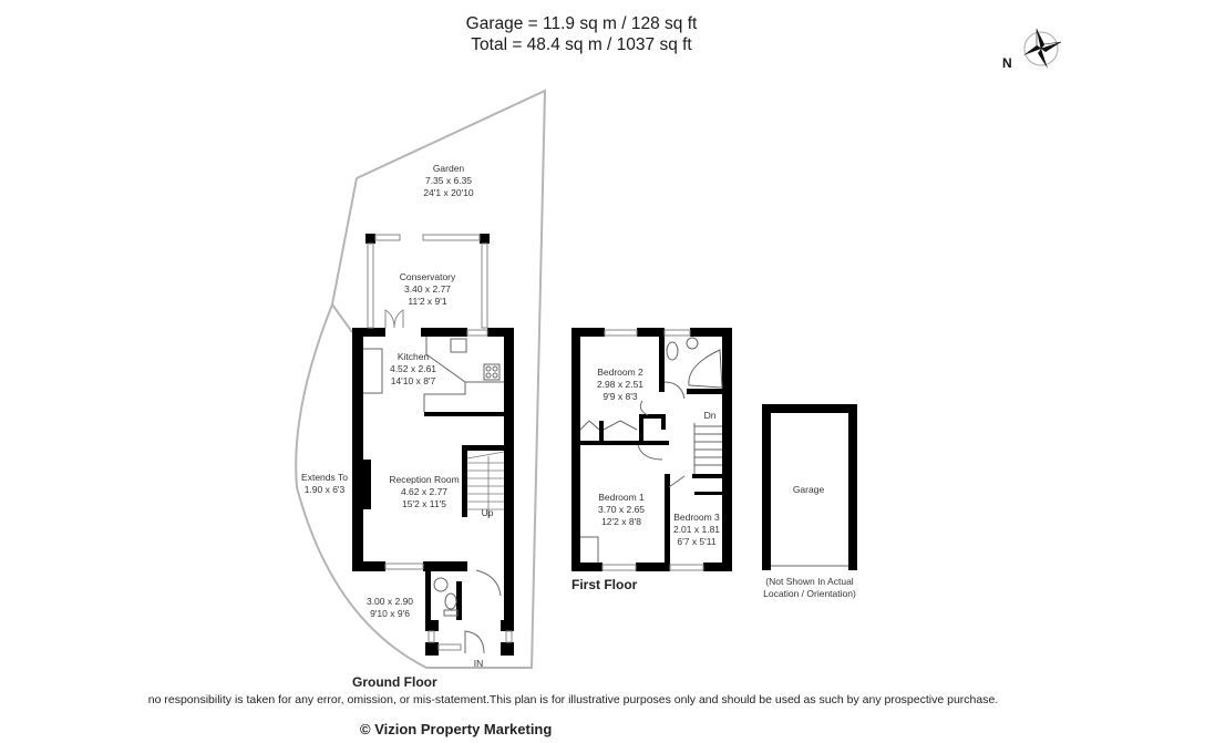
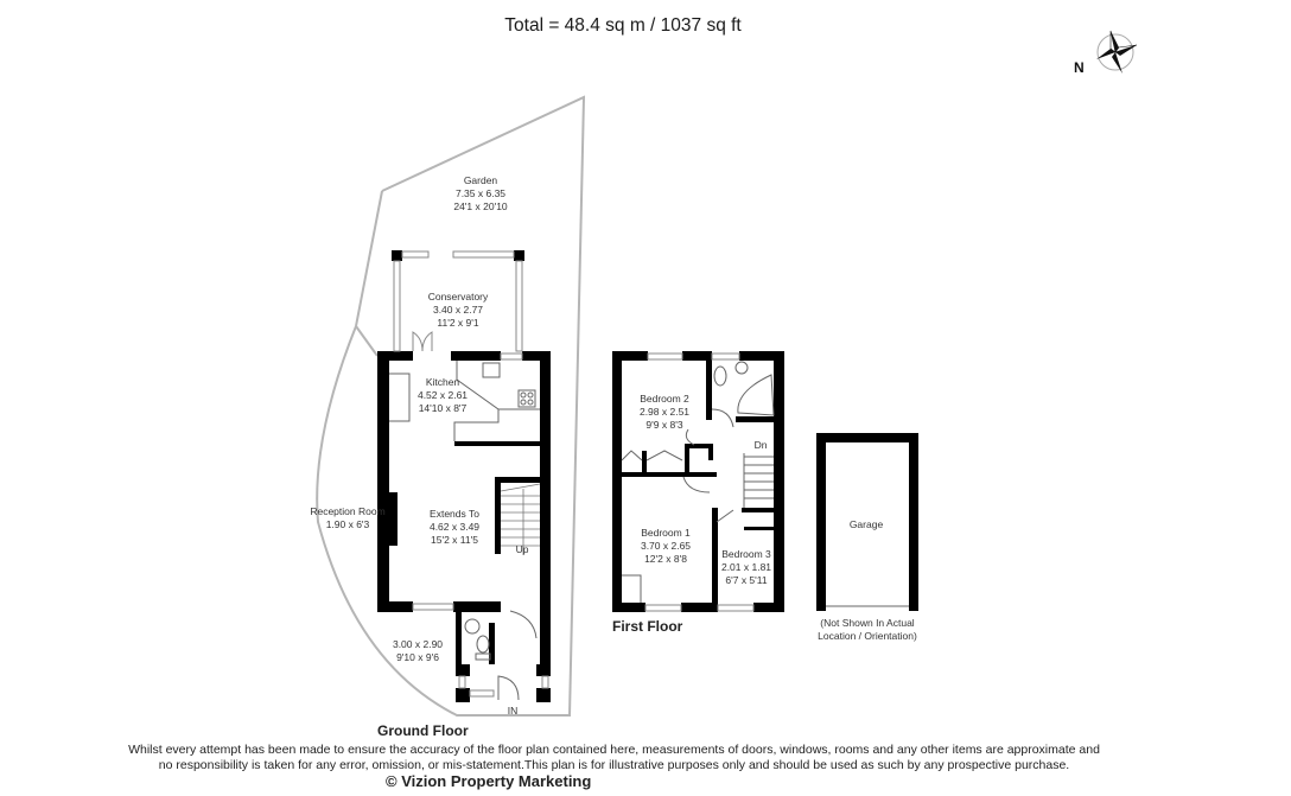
- Garage = 11.9 sq m / 128 sq ft
  Total = 48.4 sq m / 1037 sq ft
  N
  Garden
  7.35 x 6.35
  24'1 x 20'10
  Conservatory
  3.40 x 2.77
  11'2 x 9'1
  Kitchen
  4.52 x 2.61
  14'10 x 8'7
- Reception Room
+ Extends To
- 4.62 x 2.77
+ 4.62 x 3.49
  15'2 x 11'5
- Extends To
+ Reception Room
  1.90 x 6'3
  3.00 x 2.90
  9'10 x 9'6
  Up
  IN
  Ground Floor
  Bedroom 2
  2.98 x 2.51
  9'9 x 8'3
  Bedroom 1
  3.70 x 2.65
  12'2 x 8'8
  Bedroom 3
  2.01 x 1.81
  6'7 x 5'11
  Dn
  First Floor
  Garage
  (Not Shown In Actual
  Location / Orientation)
+ Whilst every attempt has been made to ensure the accuracy of the floor plan contained here, measurements of doors, windows, rooms and any other items are approximate and
  no responsibility is taken for any error, omission, or mis-statement.This plan is for illustrative purposes only and should be used as such by any prospective purchase.
  © Vizion Property Marketing
